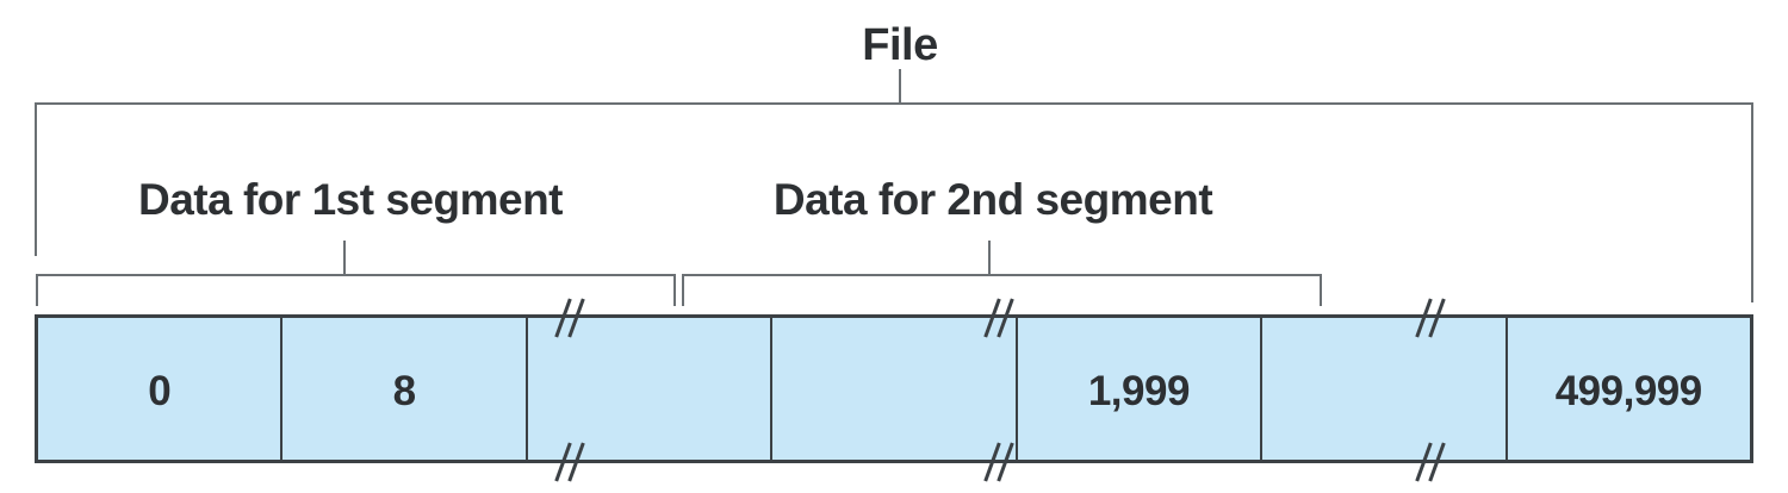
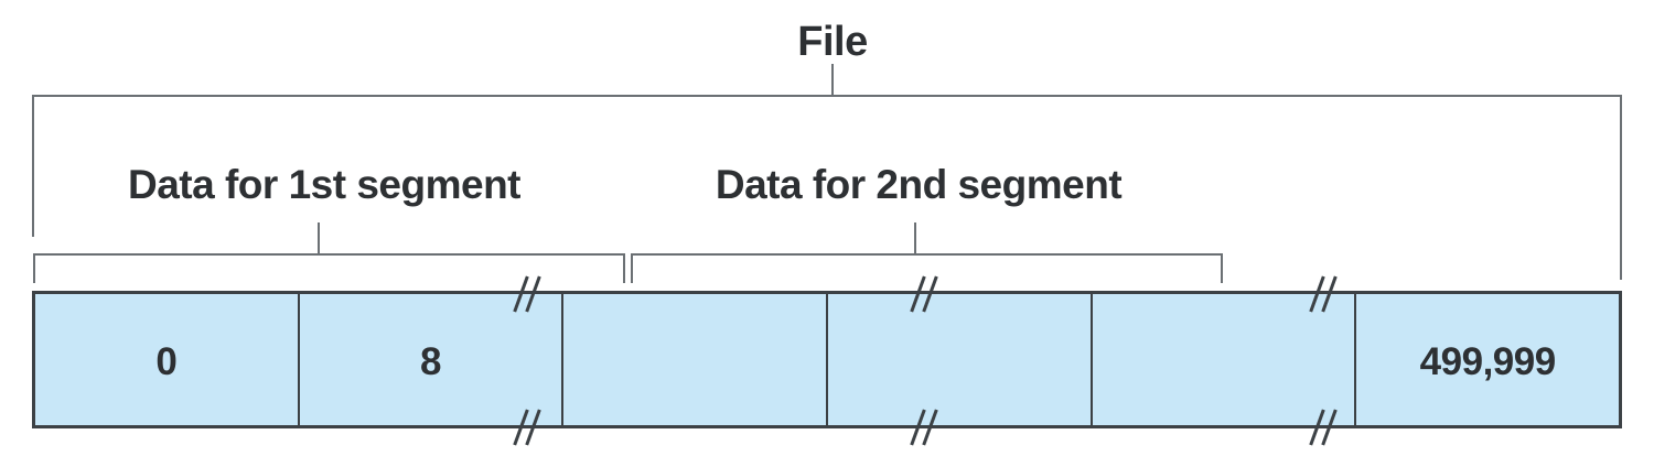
  File
  Data for 1st segment
  Data for 2nd segment
  0
  8
- 1,999
  499,999
